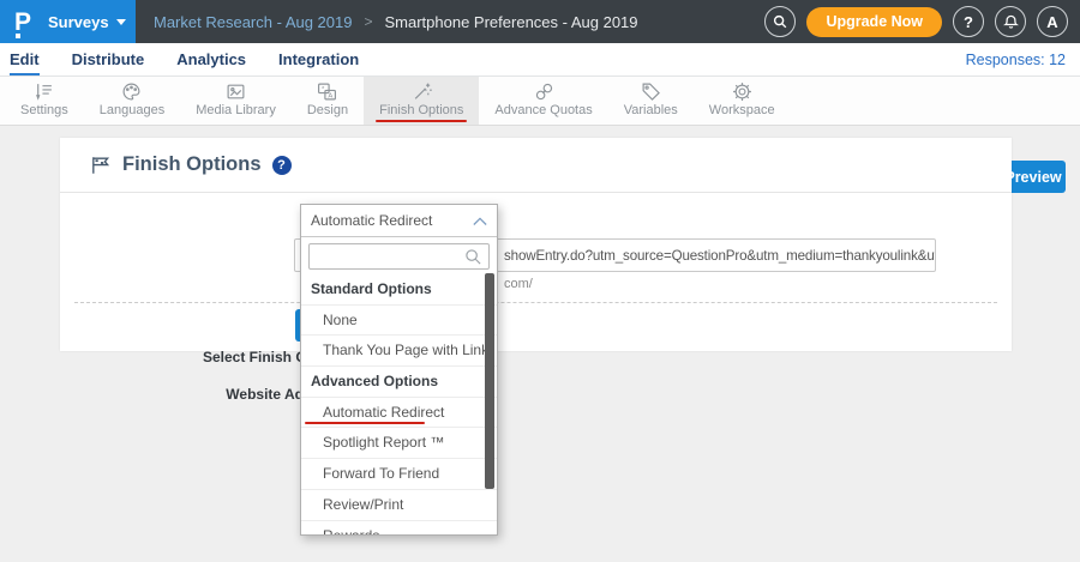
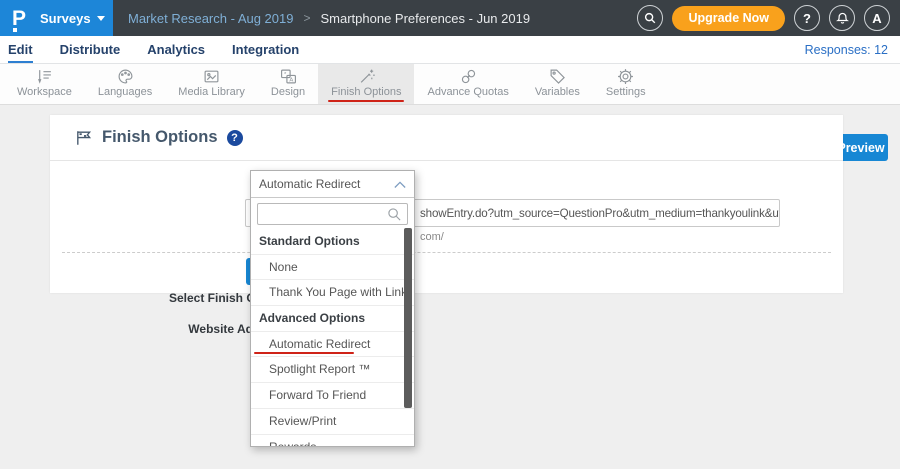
  P
  Surveys
  Market Research - Aug 2019
  >
- Smartphone Preferences - Aug 2019
+ Smartphone Preferences - Jun 2019
  Upgrade Now
  ?
  A
  Edit
  Distribute
  Analytics
  Integration
  Responses: 12
- Settings
+ Workspace
  Languages
  Media Library
  Design
  Finish Options
  Advance Quotas
  Variables
- Workspace
+ Settings
  review
  Finish Options
  ?
  showEntry.do?utm_source=QuestionPro&utm_medium=thankyoulink&u
  com/
  Automatic Redirect
  Standard Options
  None
  Thank You Page with Lin
  Advanced Options
  Automatic Redirect
  Spotlight Report ™
  Forward To Friend
  Review/Print
